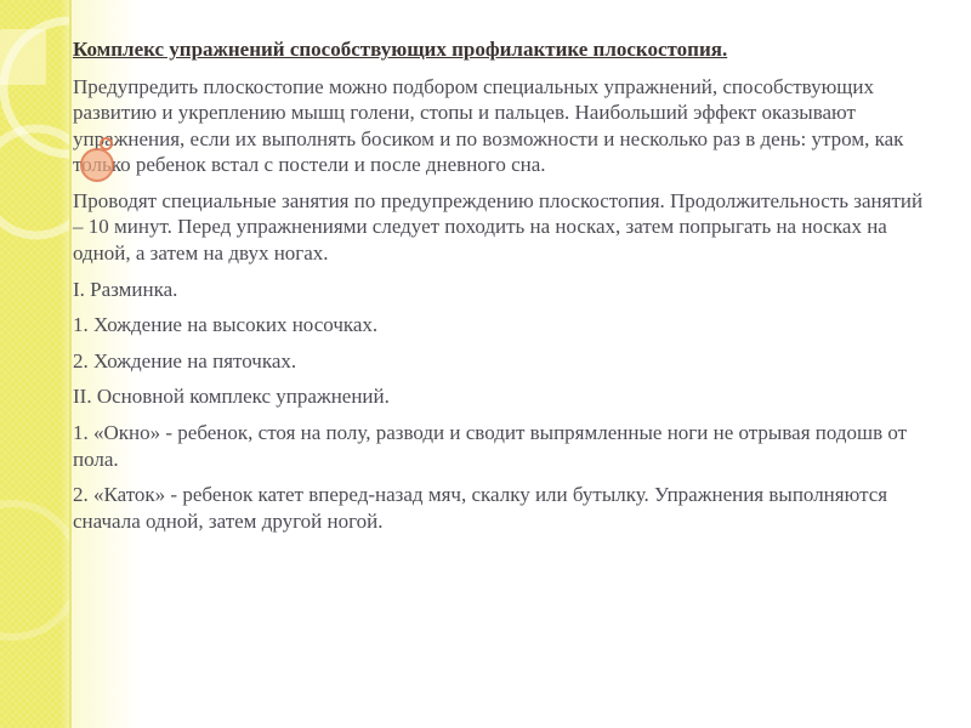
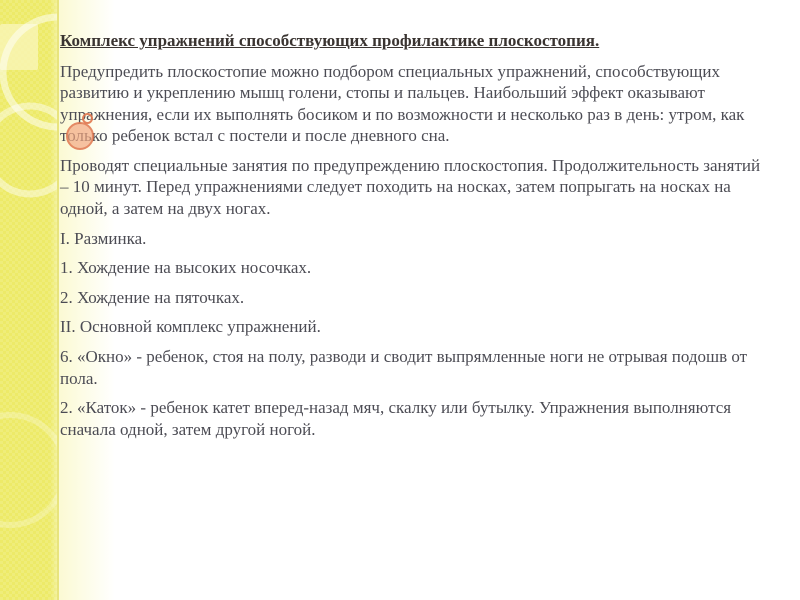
  Комплекс упражнений способствующих профилактике плоскостопия.
  Предупредить плоскостопие можно подбором специальных упражнений, способствующих развитию и укреплению мышц голени, стопы и пальцев. Наибольший эффект оказывают упражнения, если их выполнять босиком и по возможности и несколько раз в день: утром, как только ребенок встал с постели и после дневного сна.
  Проводят специальные занятия по предупреждению плоскостопия. Продолжительность занятий – 10 минут. Перед упражнениями следует походить на носках, затем попрыгать на носках на одной, а затем на двух ногах.
  I. Разминка.
  1. Хождение на высоких носочках.
  2. Хождение на пяточках.
  II. Основной комплекс упражнений.
- 1. «Окно» - ребенок, стоя на полу, разводи и сводит выпрямленные ноги не отрывая подошв от пола.
+ 6. «Окно» - ребенок, стоя на полу, разводи и сводит выпрямленные ноги не отрывая подошв от пола.
  2. «Каток» - ребенок катет вперед-назад мяч, скалку или бутылку. Упражнения выполняются сначала одной, затем другой ногой.
